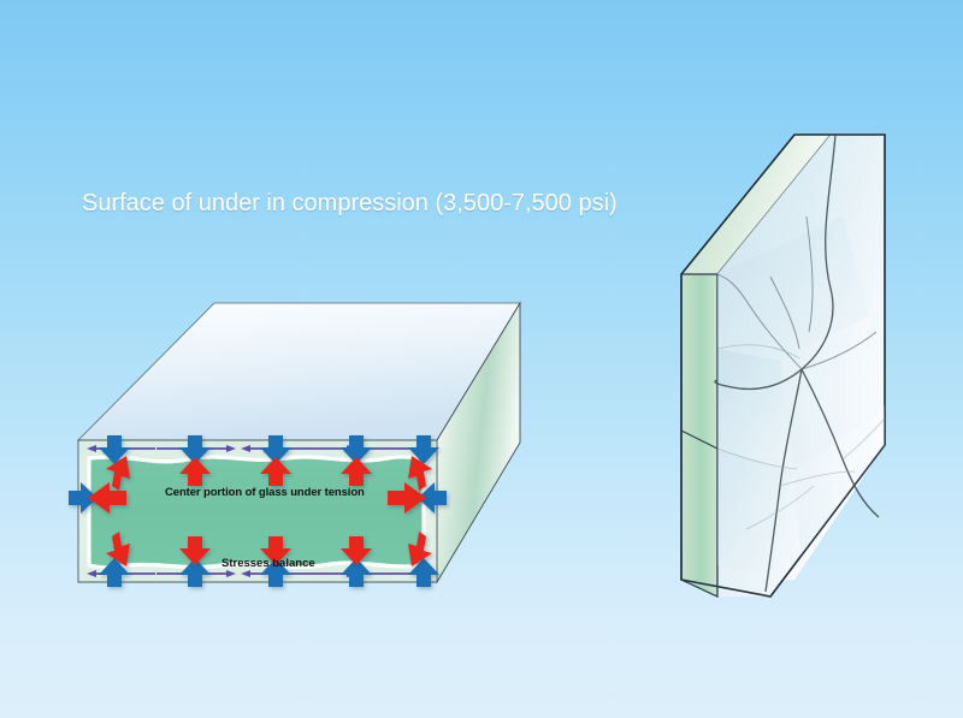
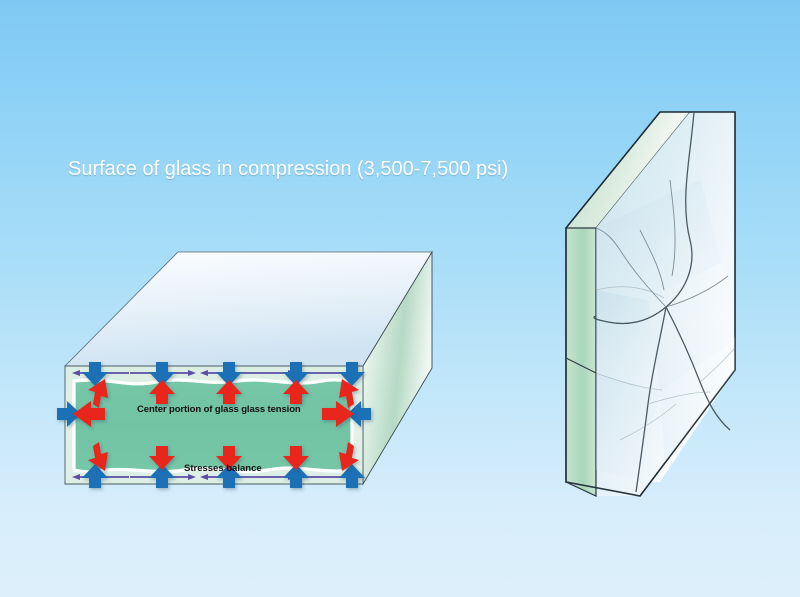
- Surface of under in compression (3,500-7,500 psi)
+ Surface of glass in compression (3,500-7,500 psi)
- Center portion of glass under tension
+ Center portion of glass glass tension
  Stresses balance
